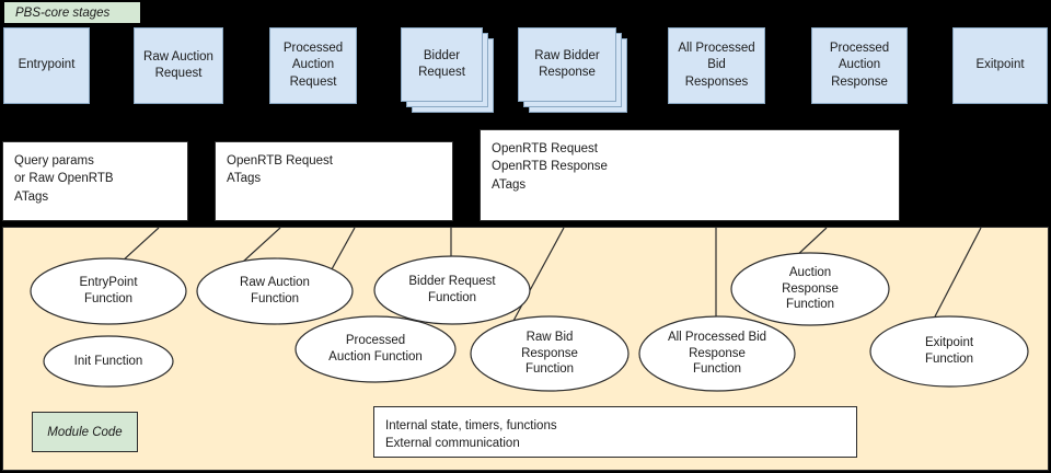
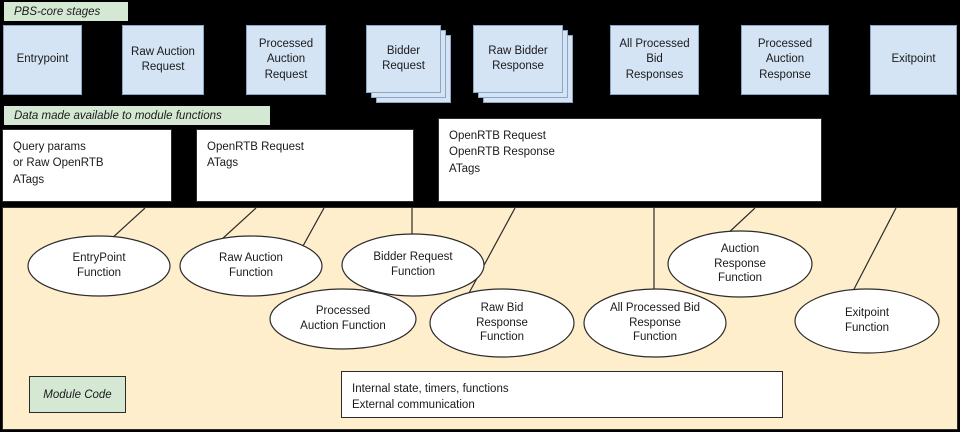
  PBS-core stages
  Entrypoint
  Raw Auction
  Request
  Processed
  Auction
  Request
  Bidder
  Request
  Raw Bidder
  Response
  All Processed
  Bid
  Responses
  Processed
  Auction
  Response
  Exitpoint
+ Data made available to module functions
  Query params
  or Raw OpenRTB
  ATags
  OpenRTB Request
  ATags
  OpenRTB Request
  OpenRTB Response
  ATags
  EntryPoint
  Function
- Init Function
  Raw Auction
  Function
  Processed
  Auction Function
  Bidder Request
  Function
  Raw Bid
  Response
  Function
  All Processed Bid
  Response
  Function
  Auction
  Response
  Function
  Exitpoint
  Function
  Module Code
  Internal state, timers, functions
  External communication
